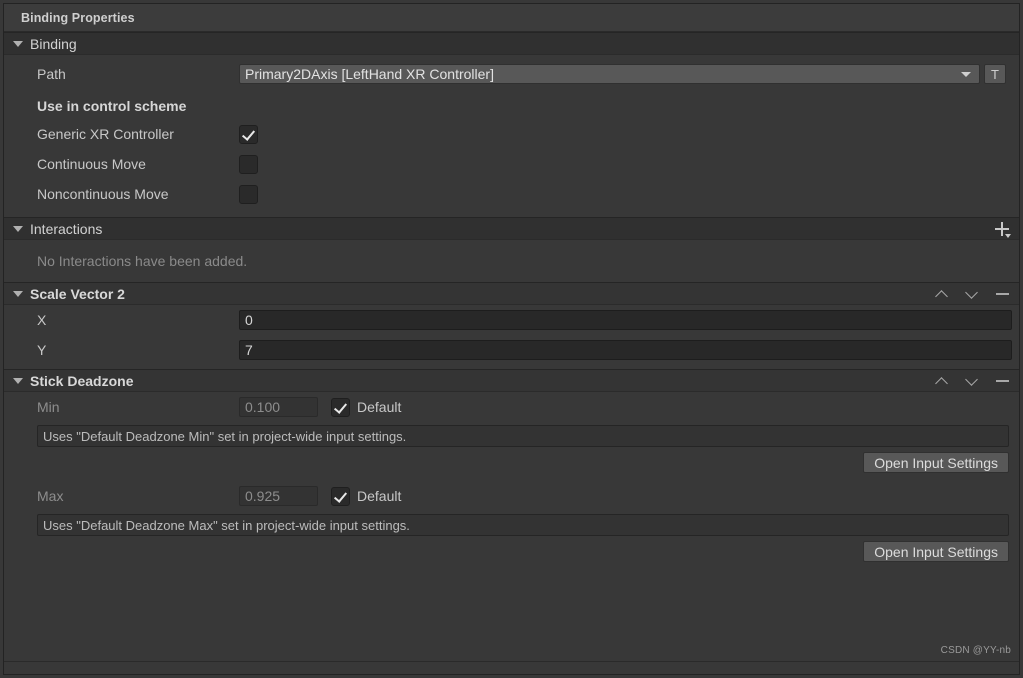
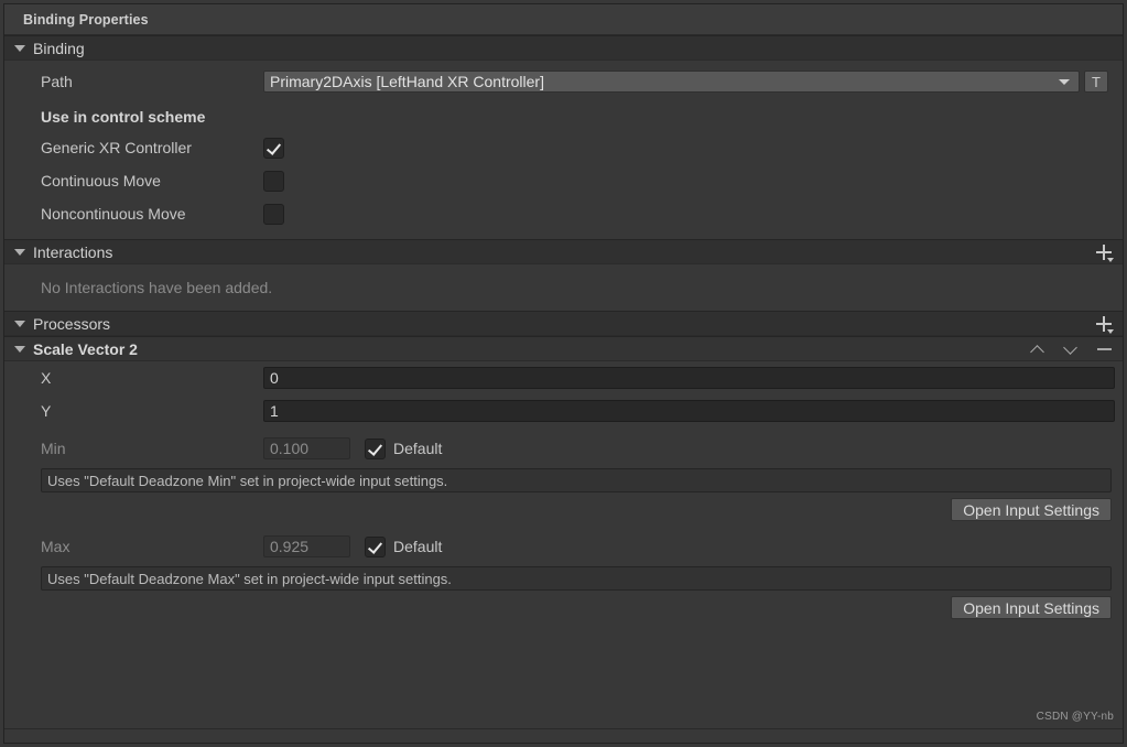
  Binding Properties
  Binding
  Path
  Primary2DAxis [LeftHand XR Controller]
  T
  Use in control scheme
  Generic XR Controller
  Continuous Move
  Noncontinuous Move
  Interactions
  No Interactions have been added.
+ Processors
  Scale Vector 2
  X
  0
  Y
- 7
+ 1
- Stick Deadzone
  Min
  0.100
  Default
  Uses "Default Deadzone Min" set in project-wide input settings.
  Open Input Settings
  Max
  0.925
  Default
  Uses "Default Deadzone Max" set in project-wide input settings.
  Open Input Settings
  CSDN @YY-nb
